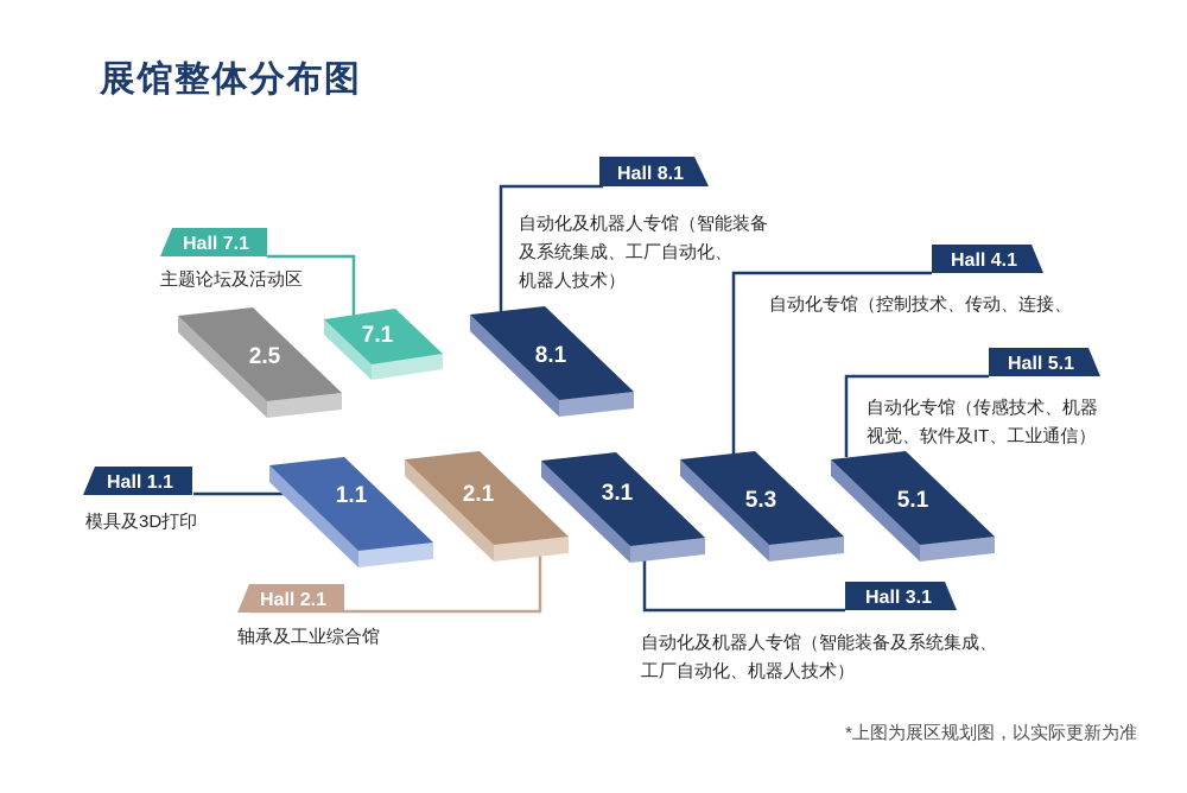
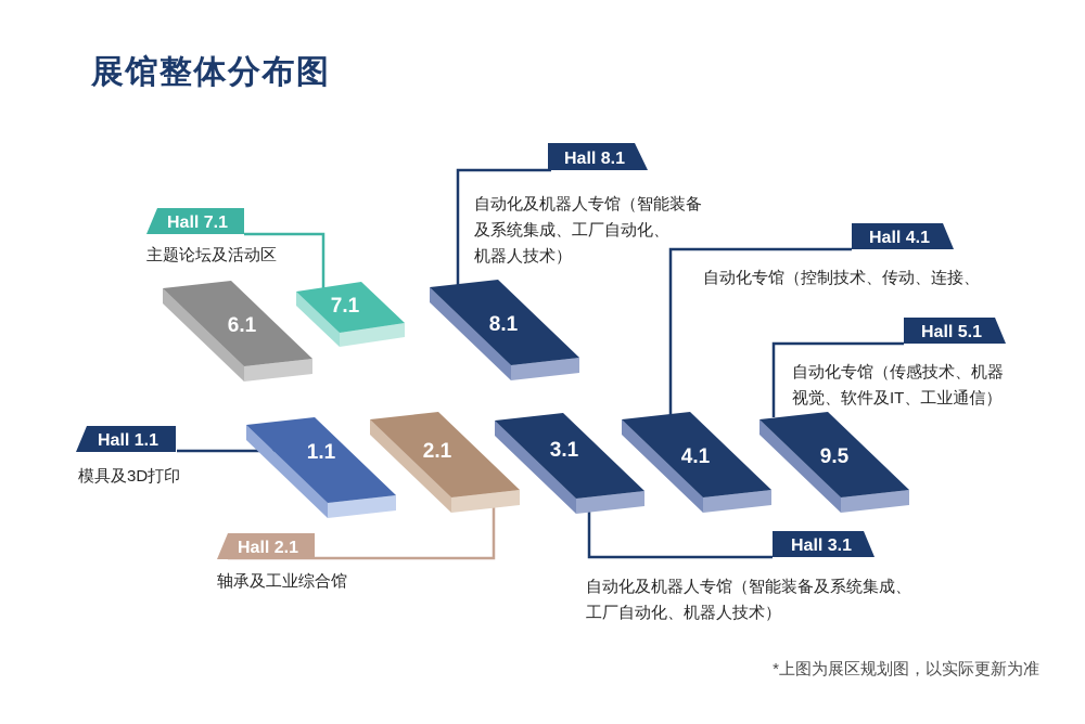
  展馆整体分布图
- 2.5
+ 6.1
  7.1
  8.1
  1.1
  2.1
  3.1
- 5.3
+ 4.1
- 5.1
+ 9.5
  Hall 7.1
  Hall 8.1
  Hall 4.1
  Hall 5.1
  Hall 1.1
  Hall 2.1
  Hall 3.1
  主题论坛及活动区
  自动化及机器人专馆（智能装备
  及系统集成、工厂自动化、
  机器人技术）
  自动化专馆（控制技术、传动、连接、
  自动化专馆（传感技术、机器
  视觉、软件及IT、工业通信）
  模具及3D打印
  轴承及工业综合馆
  自动化及机器人专馆（智能装备及系统集成、
  工厂自动化、机器人技术）
  *上图为展区规划图，以实际更新为准
